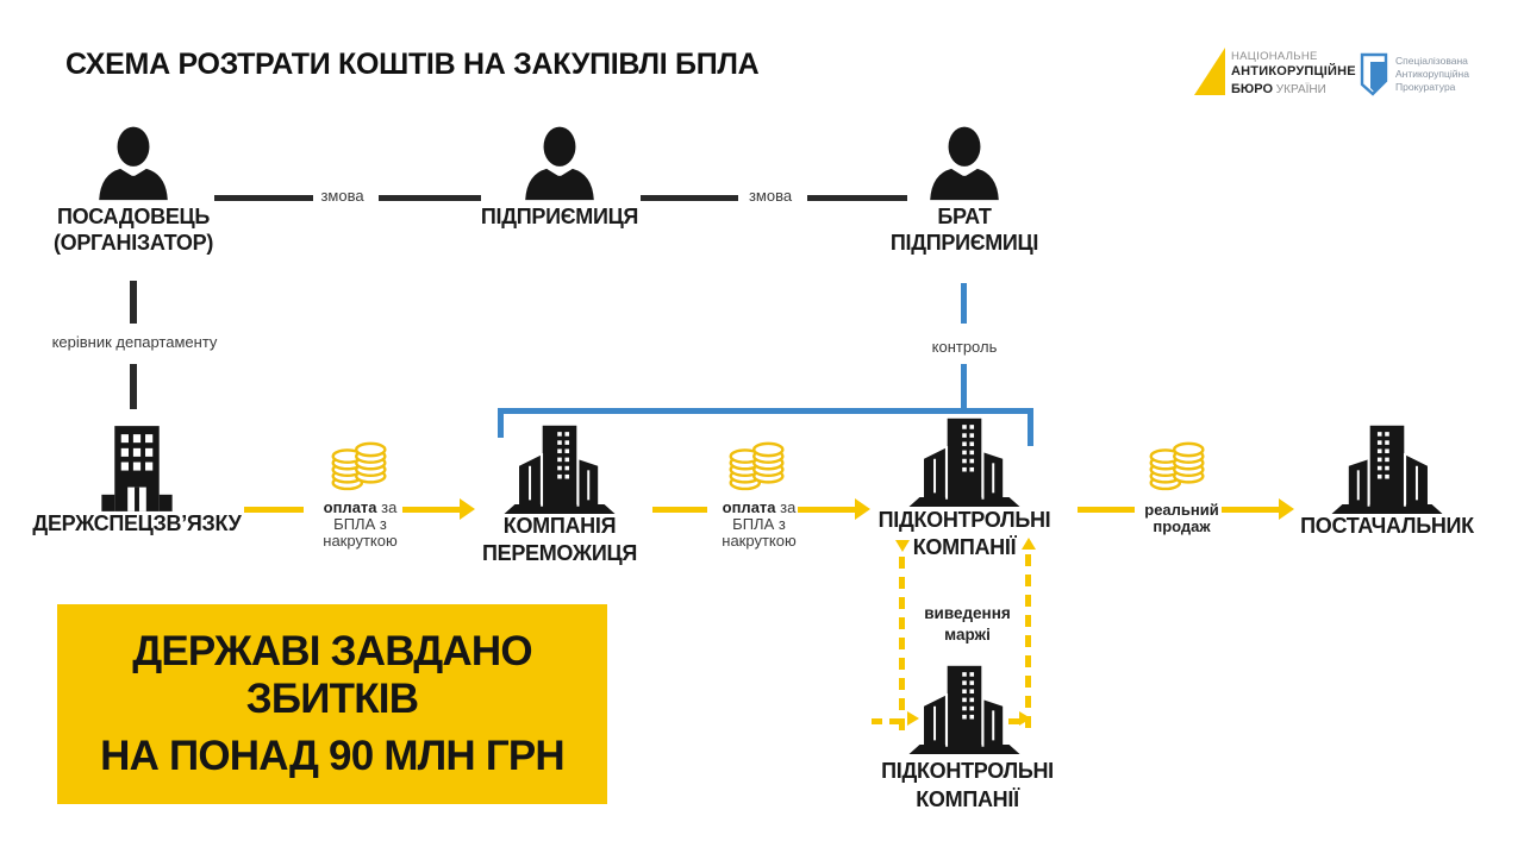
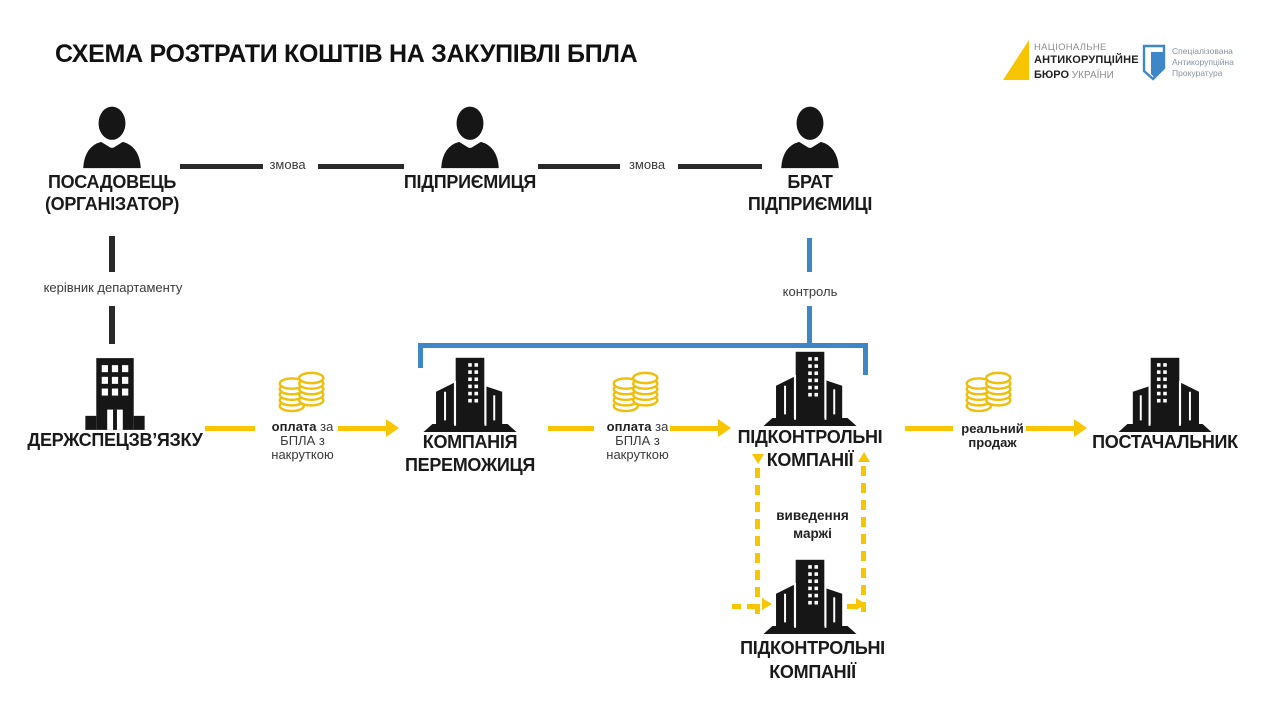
  СХЕМА РОЗТРАТИ КОШТІВ НА ЗАКУПІВЛІ БПЛА
  НАЦІОНАЛЬНЕ
  АНТИКОРУПЦІЙНЕ
  БЮРО УКРАЇНИ
  Спеціалізована
  Антикорупційна
  Прокуратура
  ПОСАДОВЕЦЬ
  (ОРГАНІЗАТОР)
  змова
  ПІДПРИЄМИЦЯ
  змова
  БРАТ
  ПІДПРИЄМИЦІ
  керівник департаменту
  контроль
  ДЕРЖСПЕЦЗВ’ЯЗКУ
  оплата за
  БПЛА з
  накруткою
  КОМПАНІЯ
  ПЕРЕМОЖИЦЯ
  оплата за
  БПЛА з
  накруткою
  ПІДКОНТРОЛЬНІ
  КОМПАНІЇ
  реальний
  продаж
  ПОСТАЧАЛЬНИК
  виведення
  маржі
  ПІДКОНТРОЛЬНІ
  КОМПАНІЇ
- ДЕРЖАВІ ЗАВДАНО ЗБИТКІВ
- НА ПОНАД 90 МЛН ГРН
